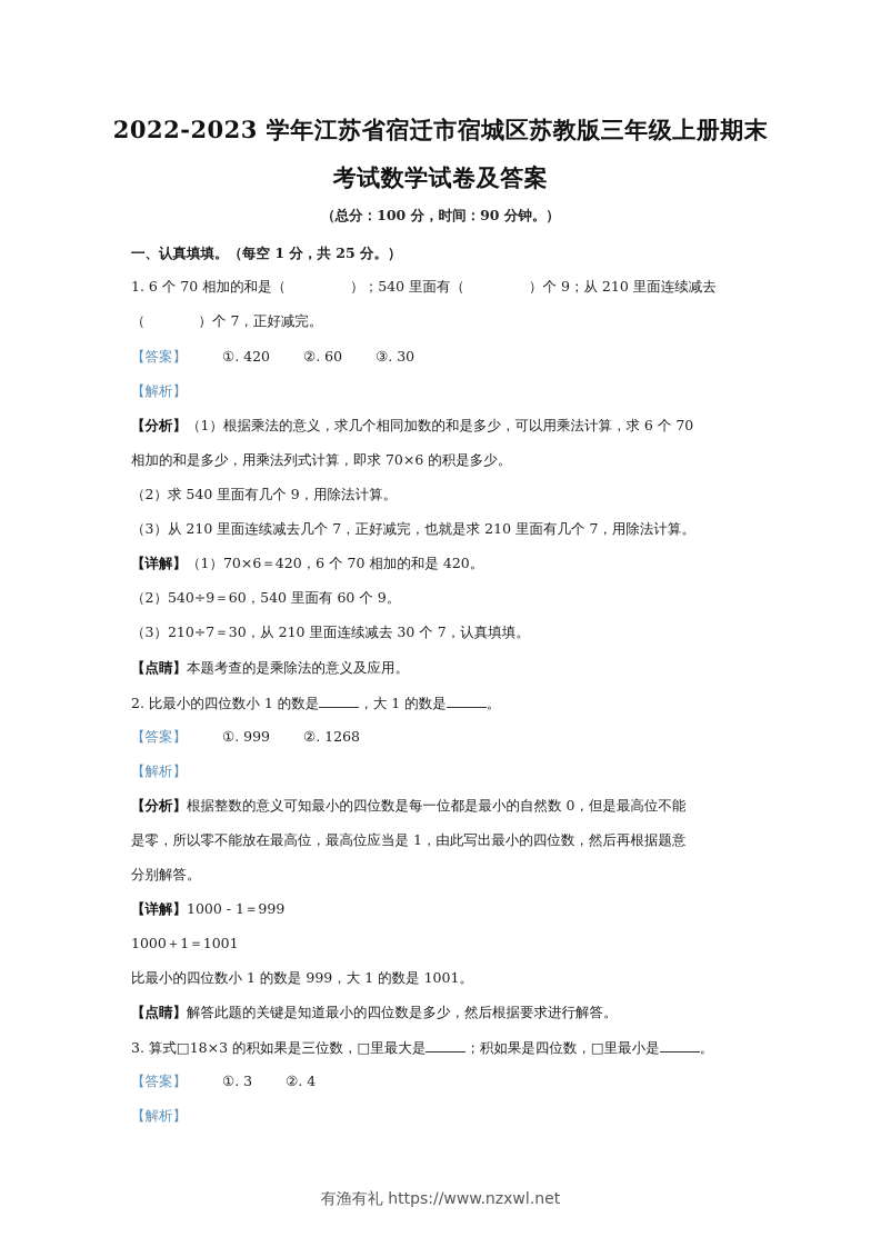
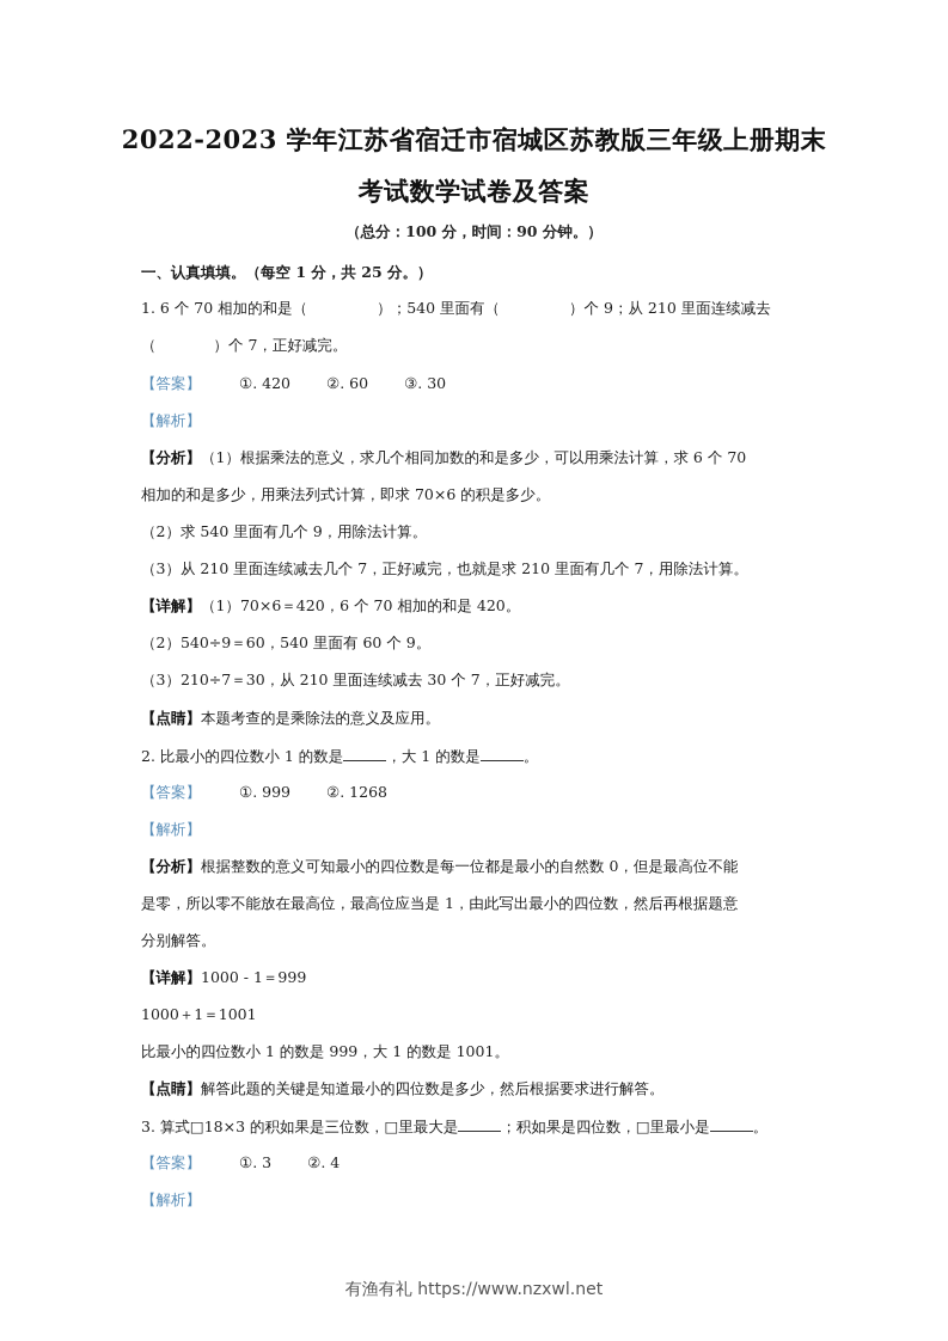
  2022-2023 学年江苏省宿迁市宿城区苏教版三年级上册期末
  考试数学试卷及答案
  （总分：100 分，时间：90 分钟。）
  一、认真填填。（每空 1 分，共 25 分。）
  1. 6 个 70 相加的和是（ ）；540 里面有（ ）个 9；从 210 里面连续减去
  （ ）个 7，正好减完。
  【答案】 ①. 420 ②. 60 ③. 30
  【解析】
  【分析】（1）根据乘法的意义，求几个相同加数的和是多少，可以用乘法计算，求 6 个 70
  相加的和是多少，用乘法列式计算，即求 70×6 的积是多少。
  （2）求 540 里面有几个 9，用除法计算。
  （3）从 210 里面连续减去几个 7，正好减完，也就是求 210 里面有几个 7，用除法计算。
  【详解】（1）70×6＝420，6 个 70 相加的和是 420。
  （2）540÷9＝60，540 里面有 60 个 9。
- （3）210÷7＝30，从 210 里面连续减去 30 个 7，认真填填。
+ （3）210÷7＝30，从 210 里面连续减去 30 个 7，正好减完。
  【点睛】本题考查的是乘除法的意义及应用。
  2. 比最小的四位数小 1 的数是 ，大 1 的数是 。
  【答案】 ①. 999 ②. 1268
  【解析】
  【分析】根据整数的意义可知最小的四位数是每一位都是最小的自然数 0，但是最高位不能
  是零，所以零不能放在最高位，最高位应当是 1，由此写出最小的四位数，然后再根据题意
  分别解答。
  【详解】1000 - 1＝999
  1000＋1＝1001
  比最小的四位数小 1 的数是 999，大 1 的数是 1001。
  【点睛】解答此题的关键是知道最小的四位数是多少，然后根据要求进行解答。
  3. 算式□18×3 的积如果是三位数，□里最大是 ；积如果是四位数，□里最小是 。
  【答案】 ①. 3 ②. 4
  【解析】
  有渔有礼 https://www.nzxwl.net
